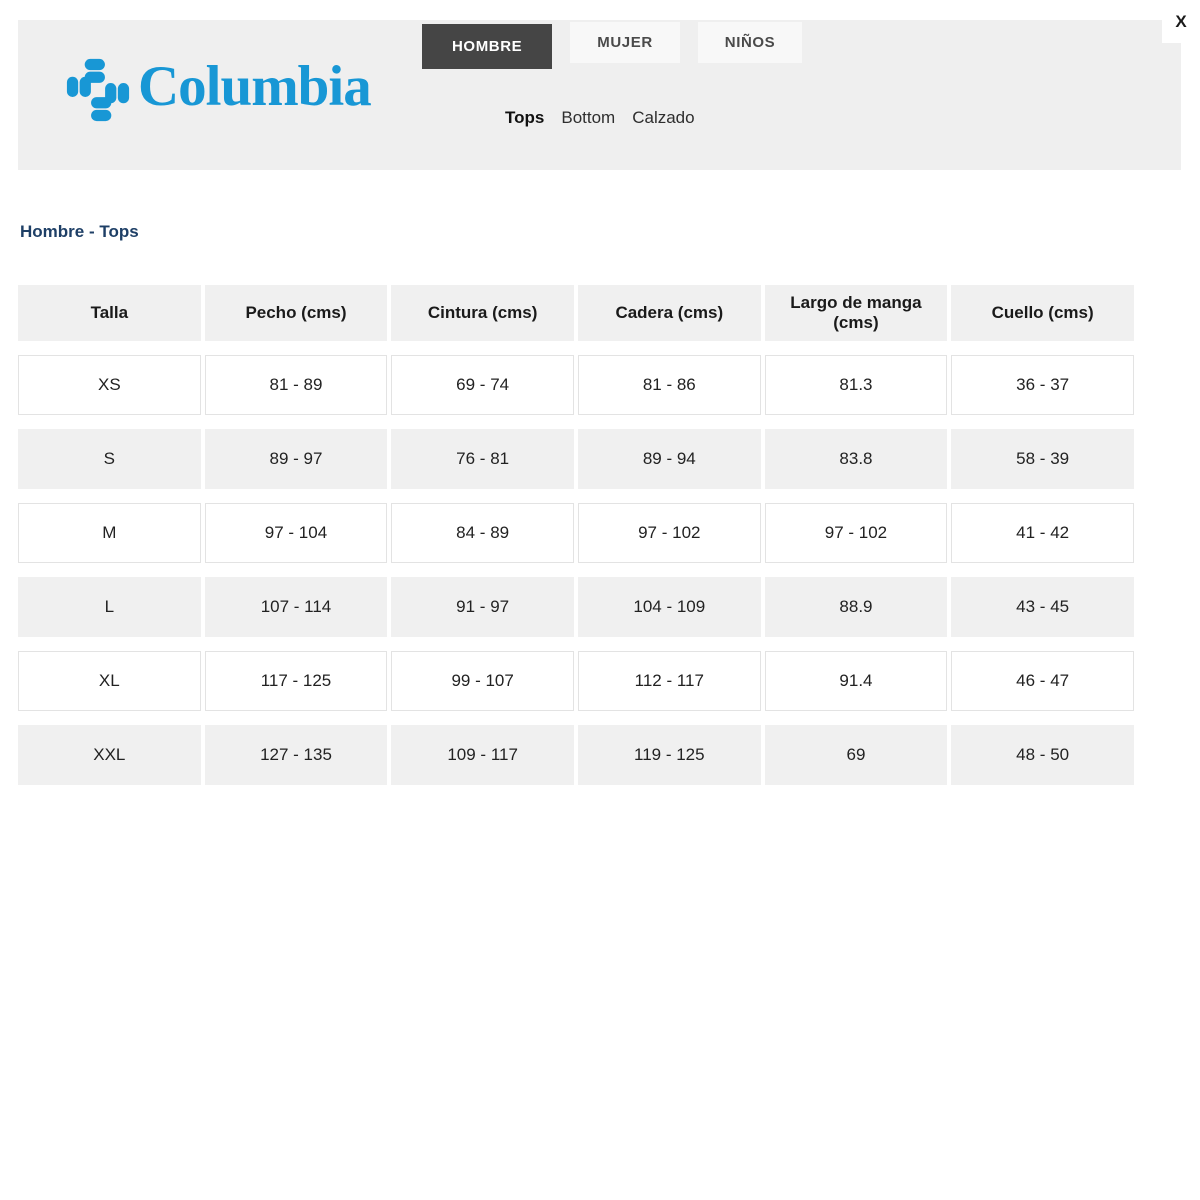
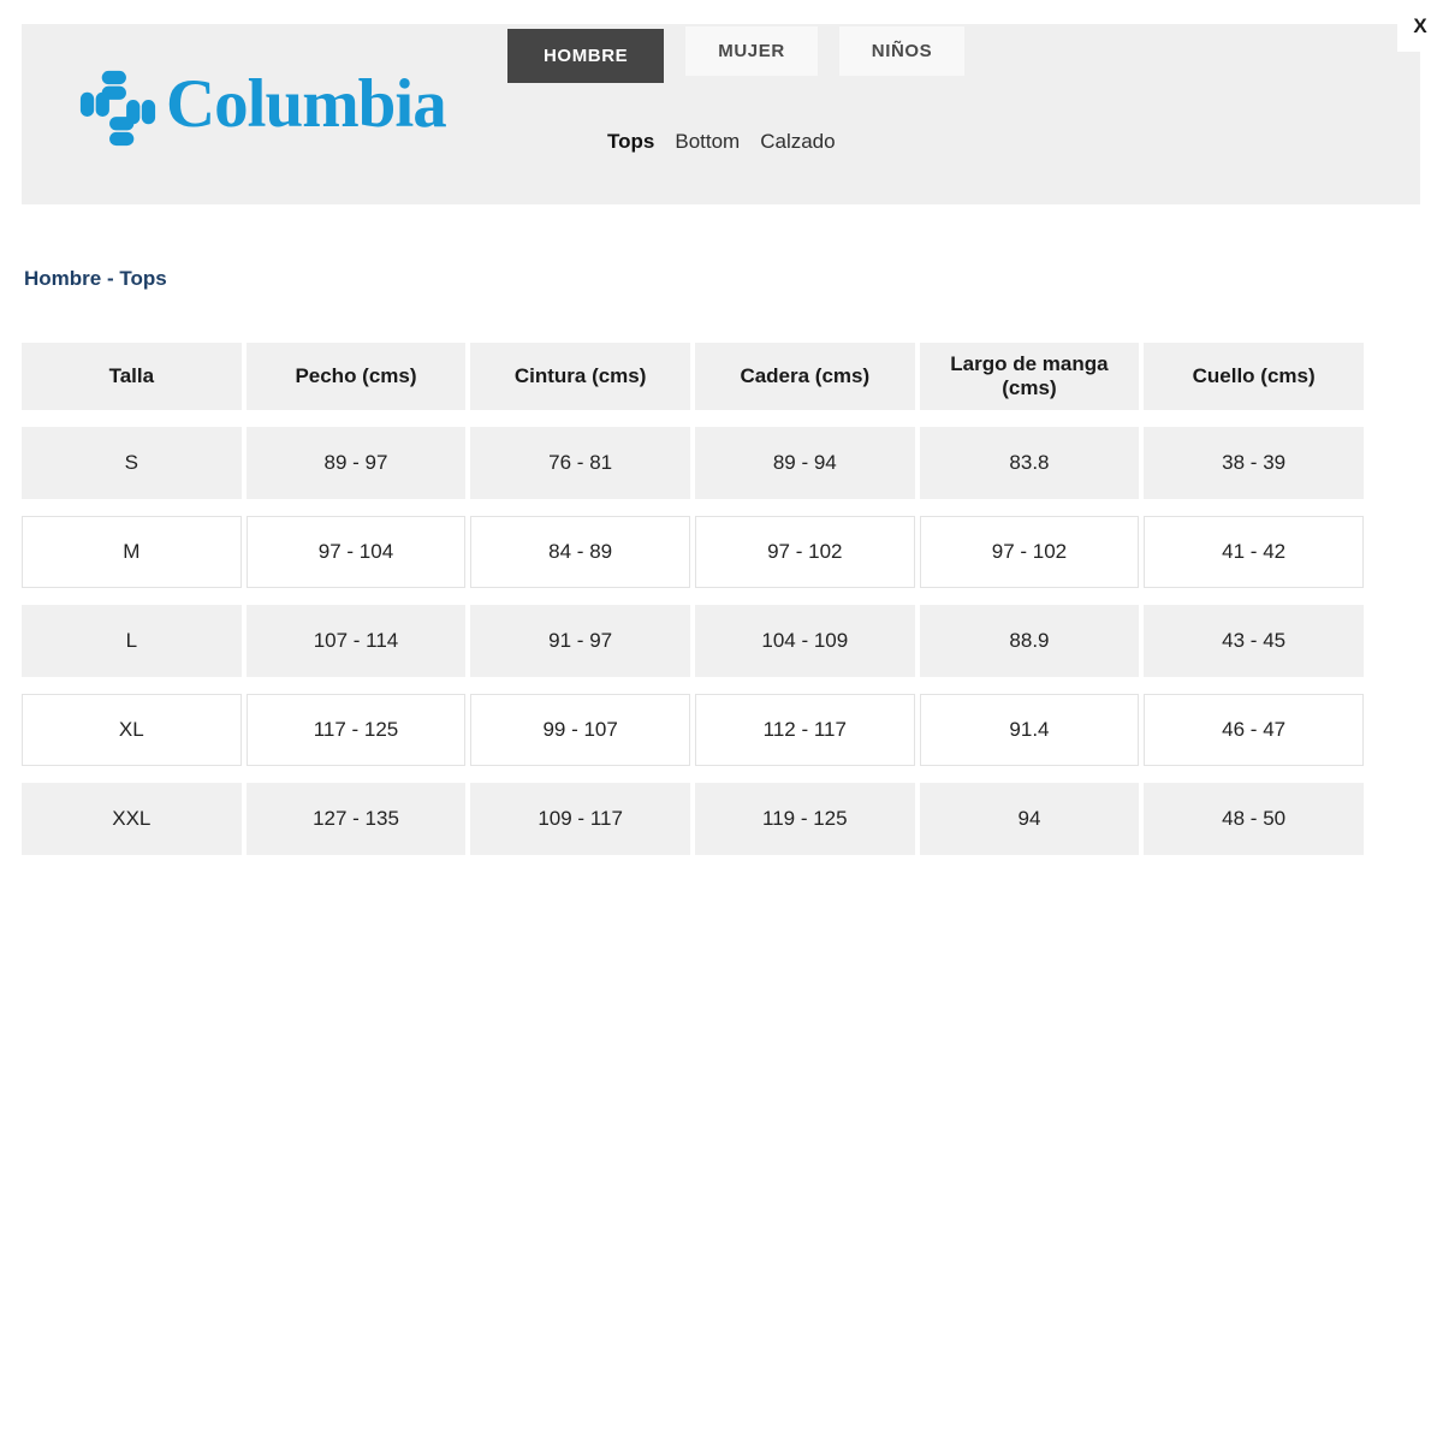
  X
  Columbia
  HOMBRE
  MUJER
  NIÑOS
  Tops
  Bottom
  Calzado
  Hombre - Tops
  Talla	Pecho (cms)	Cintura (cms)	Cadera (cms)	Largo de manga (cms)	Cuello (cms)
- XS	81 - 89	69 - 74	81 - 86	81.3	36 - 37
- S	89 - 97	76 - 81	89 - 94	83.8	58 - 39
+ S	89 - 97	76 - 81	89 - 94	83.8	38 - 39
  M	97 - 104	84 - 89	97 - 102	97 - 102	41 - 42
  L	107 - 114	91 - 97	104 - 109	88.9	43 - 45
  XL	117 - 125	99 - 107	112 - 117	91.4	46 - 47
- XXL	127 - 135	109 - 117	119 - 125	69	48 - 50
+ XXL	127 - 135	109 - 117	119 - 125	94	48 - 50
